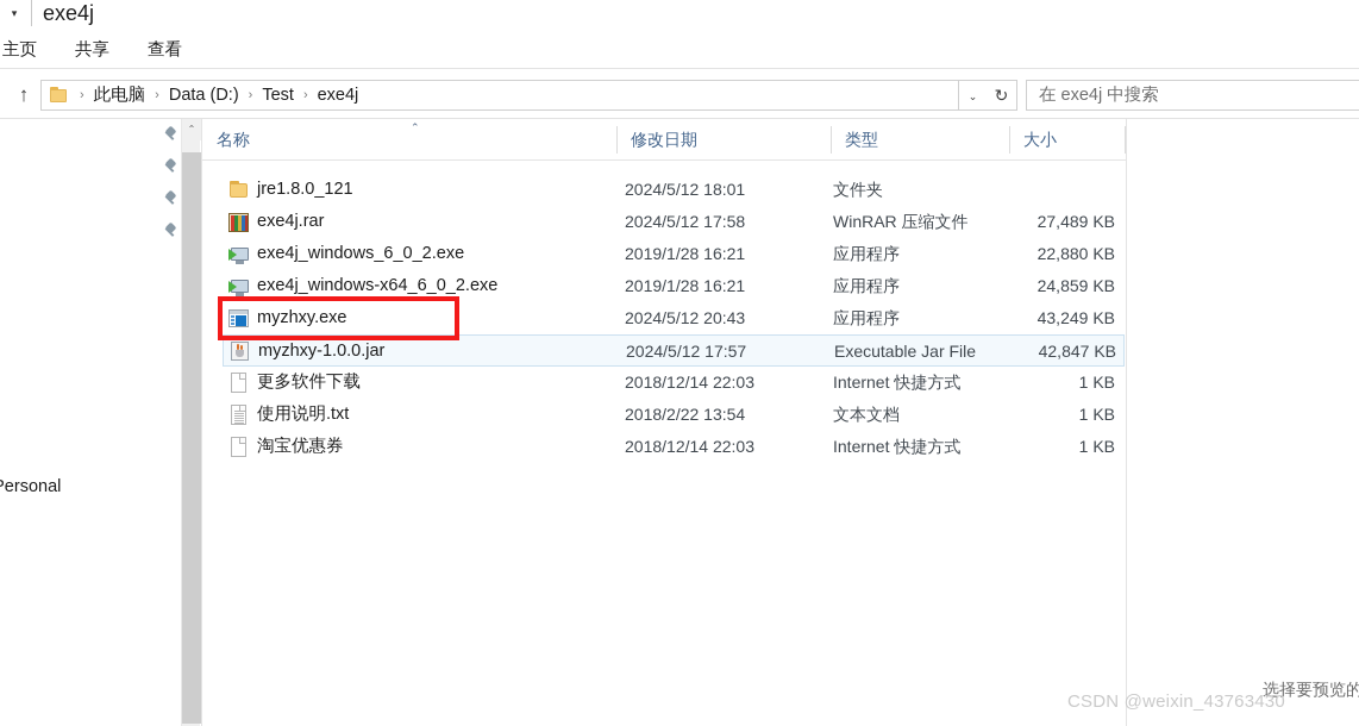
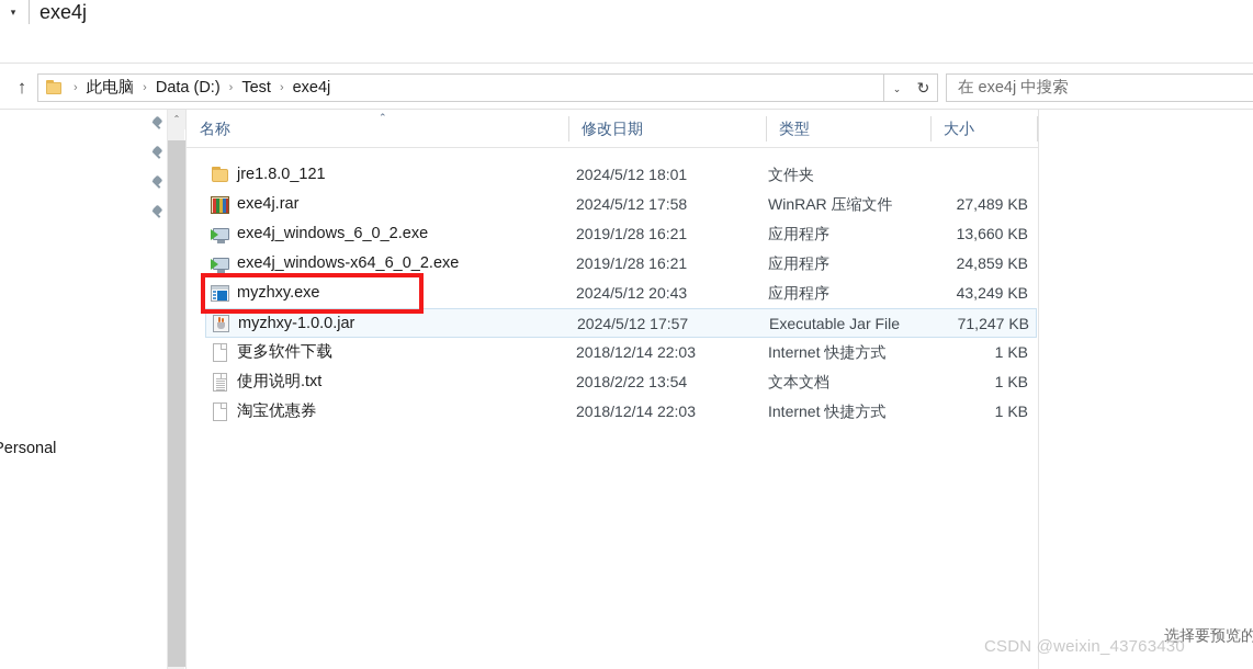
  ▾
  exe4j
- 主页
- 共享
- 查看
  ↑
  ›
  此电脑
  ›
  Data (D:)
  ›
  Test
  ›
  exe4j
  ⌄
  ↻
  在 exe4j 中搜索
  ⌃
  名称
  ⌃
  修改日期
  类型
  大小
  jre1.8.0_121
  2024/5/12 18:01
  文件夹
  exe4j.rar
  2024/5/12 17:58
  WinRAR 压缩文件
  27,489 KB
  exe4j_windows_6_0_2.exe
  2019/1/28 16:21
  应用程序
- 22,880 KB
+ 13,660 KB
  exe4j_windows-x64_6_0_2.exe
  2019/1/28 16:21
  应用程序
  24,859 KB
  myzhxy.exe
  2024/5/12 20:43
  应用程序
  43,249 KB
  myzhxy-1.0.0.jar
  2024/5/12 17:57
  Executable Jar File
- 42,847 KB
+ 71,247 KB
  更多软件下载
  2018/12/14 22:03
  Internet 快捷方式
  1 KB
  使用说明.txt
  2018/2/22 13:54
  文本文档
  1 KB
  淘宝优惠券
  2018/12/14 22:03
  Internet 快捷方式
  1 KB
  选择要预览的
  CSDN @weixin_43763430
